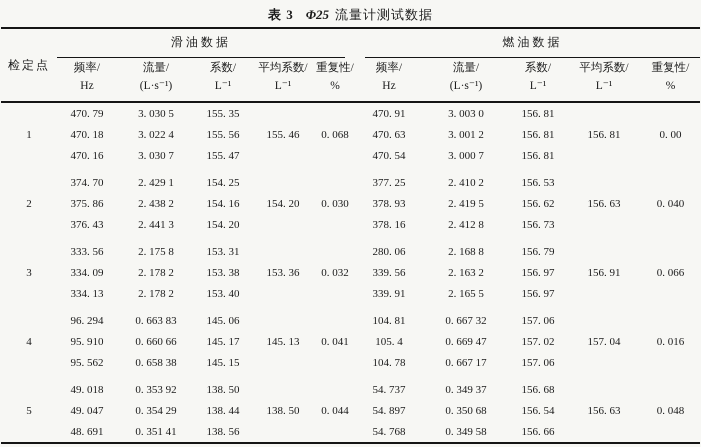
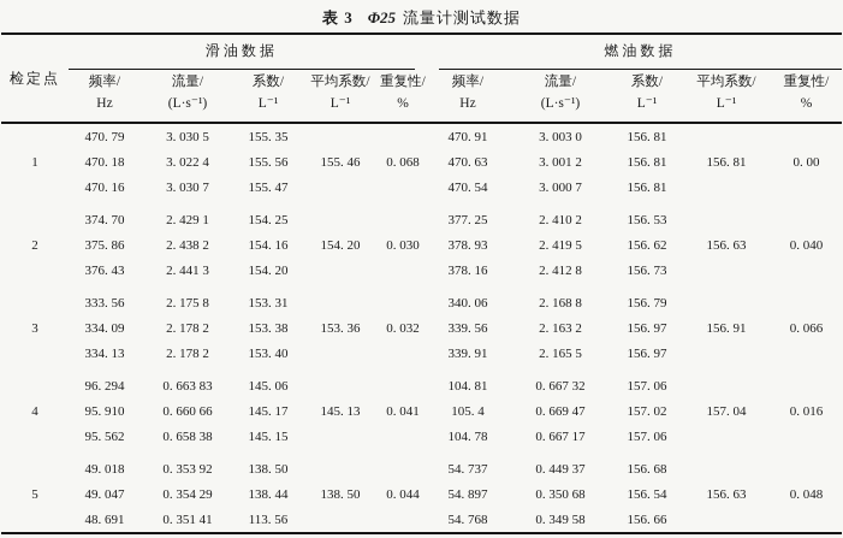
  表 3 Φ25 流量计测试数据
  检定点	滑油数据	燃油数据
  频率/Hz	流量/(L·s⁻¹)	系数/L⁻¹	平均系数/L⁻¹	重复性/%	频率/Hz	流量/(L·s⁻¹)	系数/L⁻¹	平均系数/L⁻¹	重复性/%
  1	470. 79	3. 030 5	155. 35	155. 46	0. 068	470. 91	3. 003 0	156. 81	156. 81	0. 00
  470. 18	3. 022 4	155. 56	470. 63	3. 001 2	156. 81
  470. 16	3. 030 7	155. 47	470. 54	3. 000 7	156. 81
  2	374. 70	2. 429 1	154. 25	154. 20	0. 030	377. 25	2. 410 2	156. 53	156. 63	0. 040
  375. 86	2. 438 2	154. 16	378. 93	2. 419 5	156. 62
  376. 43	2. 441 3	154. 20	378. 16	2. 412 8	156. 73
- 3	333. 56	2. 175 8	153. 31	153. 36	0. 032	280. 06	2. 168 8	156. 79	156. 91	0. 066
+ 3	333. 56	2. 175 8	153. 31	153. 36	0. 032	340. 06	2. 168 8	156. 79	156. 91	0. 066
  334. 09	2. 178 2	153. 38	339. 56	2. 163 2	156. 97
  334. 13	2. 178 2	153. 40	339. 91	2. 165 5	156. 97
  4	96. 294	0. 663 83	145. 06	145. 13	0. 041	104. 81	0. 667 32	157. 06	157. 04	0. 016
  95. 910	0. 660 66	145. 17	105. 4	0. 669 47	157. 02
  95. 562	0. 658 38	145. 15	104. 78	0. 667 17	157. 06
- 5	49. 018	0. 353 92	138. 50	138. 50	0. 044	54. 737	0. 349 37	156. 68	156. 63	0. 048
+ 5	49. 018	0. 353 92	138. 50	138. 50	0. 044	54. 737	0. 449 37	156. 68	156. 63	0. 048
  49. 047	0. 354 29	138. 44	54. 897	0. 350 68	156. 54
- 48. 691	0. 351 41	138. 56	54. 768	0. 349 58	156. 66
+ 48. 691	0. 351 41	113. 56	54. 768	0. 349 58	156. 66
